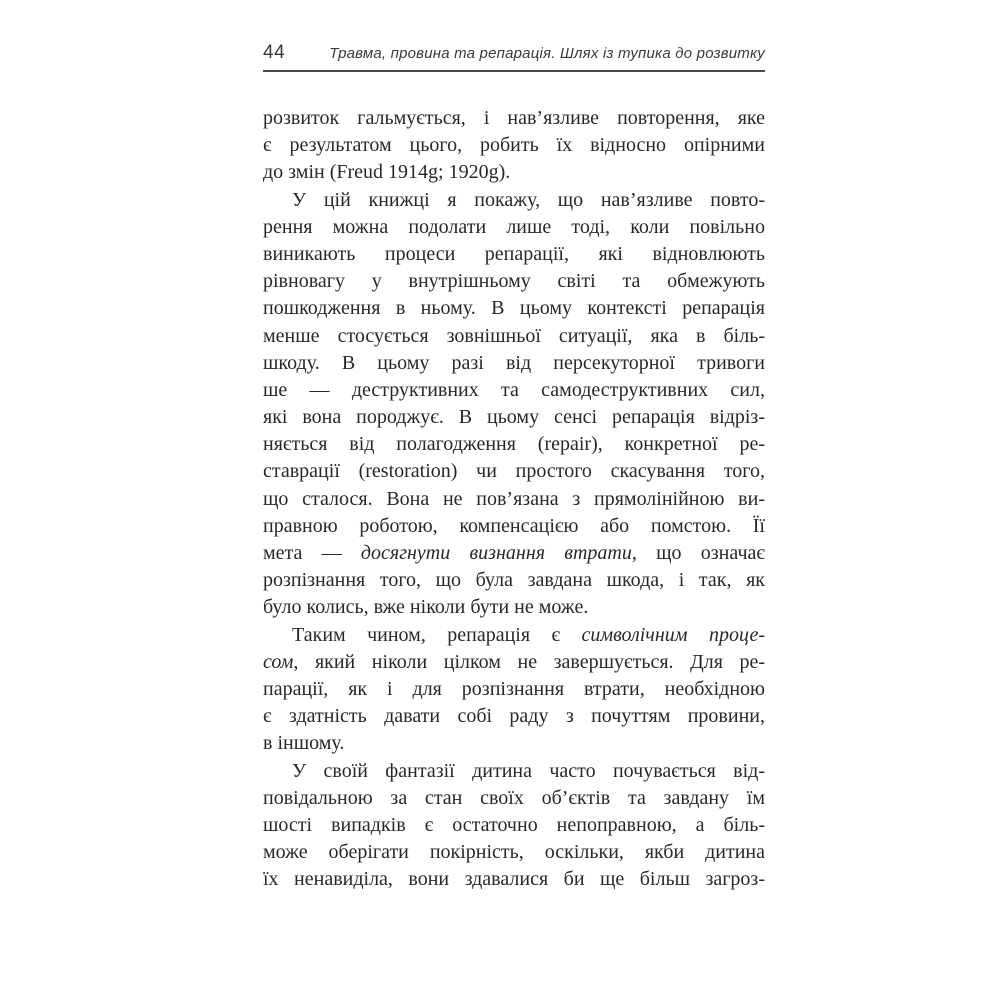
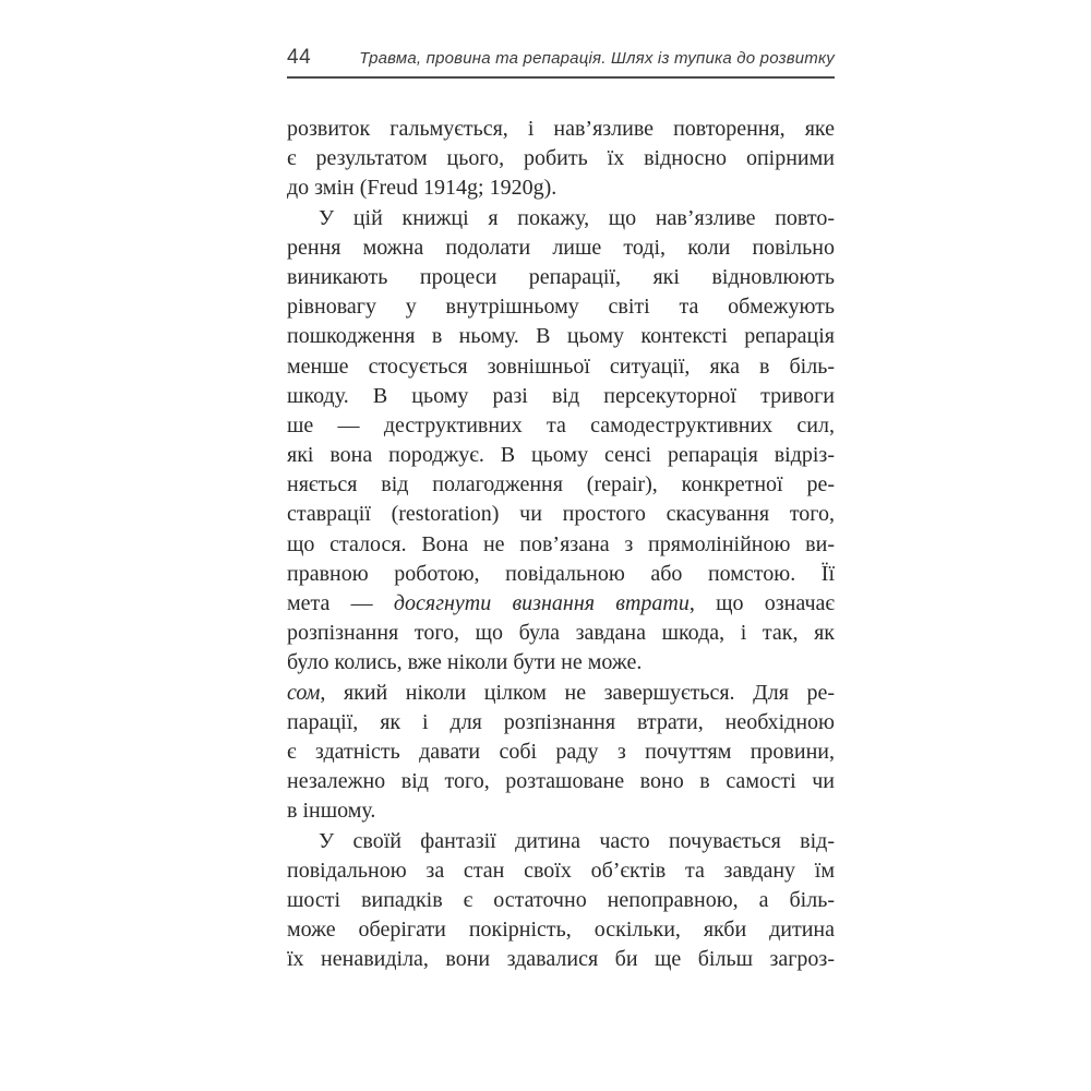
  44
  Травма, провина та репарація. Шлях із тупика до розвитку
  розвиток гальмується, і нав’язливе повторення, яке
  є результатом цього, робить їх відносно опірними
  до змін (Freud 1914g; 1920g).
  У цій книжці я покажу, що нав’язливе повто-
  рення можна подолати лише тоді, коли повільно
  виникають процеси репарації, які відновлюють
  рівновагу у внутрішньому світі та обмежують
  пошкодження в ньому. В цьому контексті репарація
  менше стосується зовнішньої ситуації, яка в біль-
  шкоду. В цьому разі від персекуторної тривоги
  ше — деструктивних та самодеструктивних сил,
  які вона породжує. В цьому сенсі репарація відріз-
  няється від полагодження (repair), конкретної ре-
  ставрації (restoration) чи простого скасування того,
  що сталося. Вона не пов’язана з прямолінійною ви-
- правною роботою, компенсацією або помстою. Її
+ правною роботою, повідальною або помстою. Її
  мета — досягнути визнання втрати, що означає
  розпізнання того, що була завдана шкода, і так, як
  було колись, вже ніколи бути не може.
- Таким чином, репарація є символічним проце-
  сом, який ніколи цілком не завершується. Для ре-
  парації, як і для розпізнання втрати, необхідною
  є здатність давати собі раду з почуттям провини,
+ незалежно від того, розташоване воно в самості чи
  в іншому.
  У своїй фантазії дитина часто почувається від-
  повідальною за стан своїх об’єктів та завдану їм
  шості випадків є остаточно непоправною, а біль-
  може оберігати покірність, оскільки, якби дитина
  їх ненавиділа, вони здавалися би ще більш загроз-
